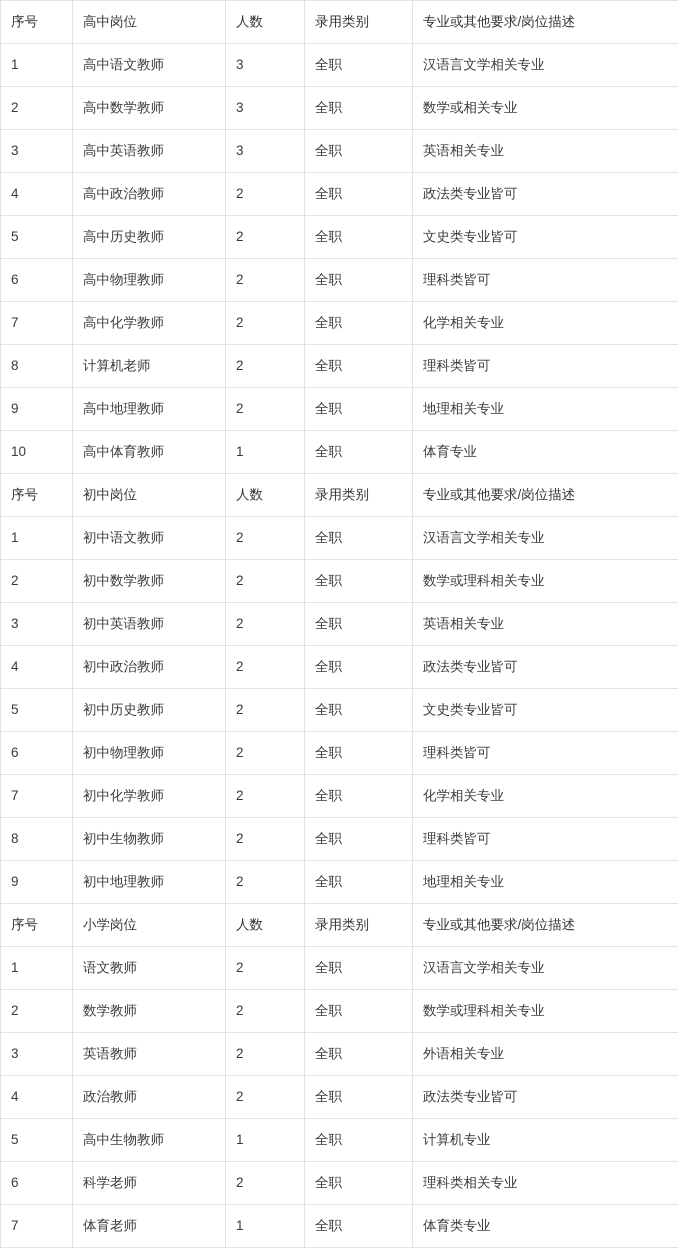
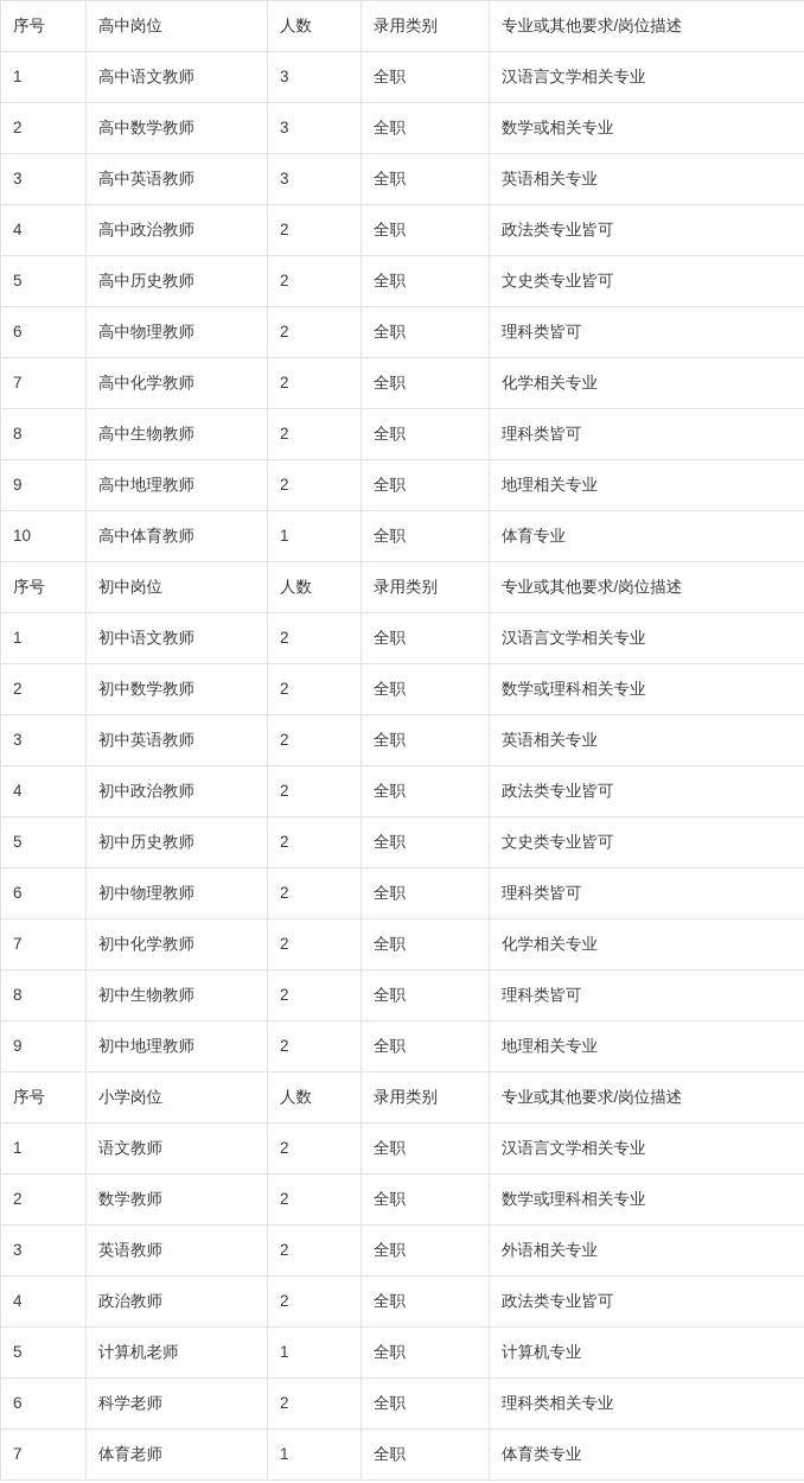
  序号	高中岗位	人数	录用类别	专业或其他要求/岗位描述
  1	高中语文教师	3	全职	汉语言文学相关专业
  2	高中数学教师	3	全职	数学或相关专业
  3	高中英语教师	3	全职	英语相关专业
  4	高中政治教师	2	全职	政法类专业皆可
  5	高中历史教师	2	全职	文史类专业皆可
  6	高中物理教师	2	全职	理科类皆可
  7	高中化学教师	2	全职	化学相关专业
- 8	计算机老师	2	全职	理科类皆可
+ 8	高中生物教师	2	全职	理科类皆可
  9	高中地理教师	2	全职	地理相关专业
  10	高中体育教师	1	全职	体育专业
  序号	初中岗位	人数	录用类别	专业或其他要求/岗位描述
  1	初中语文教师	2	全职	汉语言文学相关专业
  2	初中数学教师	2	全职	数学或理科相关专业
  3	初中英语教师	2	全职	英语相关专业
  4	初中政治教师	2	全职	政法类专业皆可
  5	初中历史教师	2	全职	文史类专业皆可
  6	初中物理教师	2	全职	理科类皆可
  7	初中化学教师	2	全职	化学相关专业
  8	初中生物教师	2	全职	理科类皆可
  9	初中地理教师	2	全职	地理相关专业
  序号	小学岗位	人数	录用类别	专业或其他要求/岗位描述
  1	语文教师	2	全职	汉语言文学相关专业
  2	数学教师	2	全职	数学或理科相关专业
  3	英语教师	2	全职	外语相关专业
  4	政治教师	2	全职	政法类专业皆可
- 5	高中生物教师	1	全职	计算机专业
+ 5	计算机老师	1	全职	计算机专业
  6	科学老师	2	全职	理科类相关专业
  7	体育老师	1	全职	体育类专业
